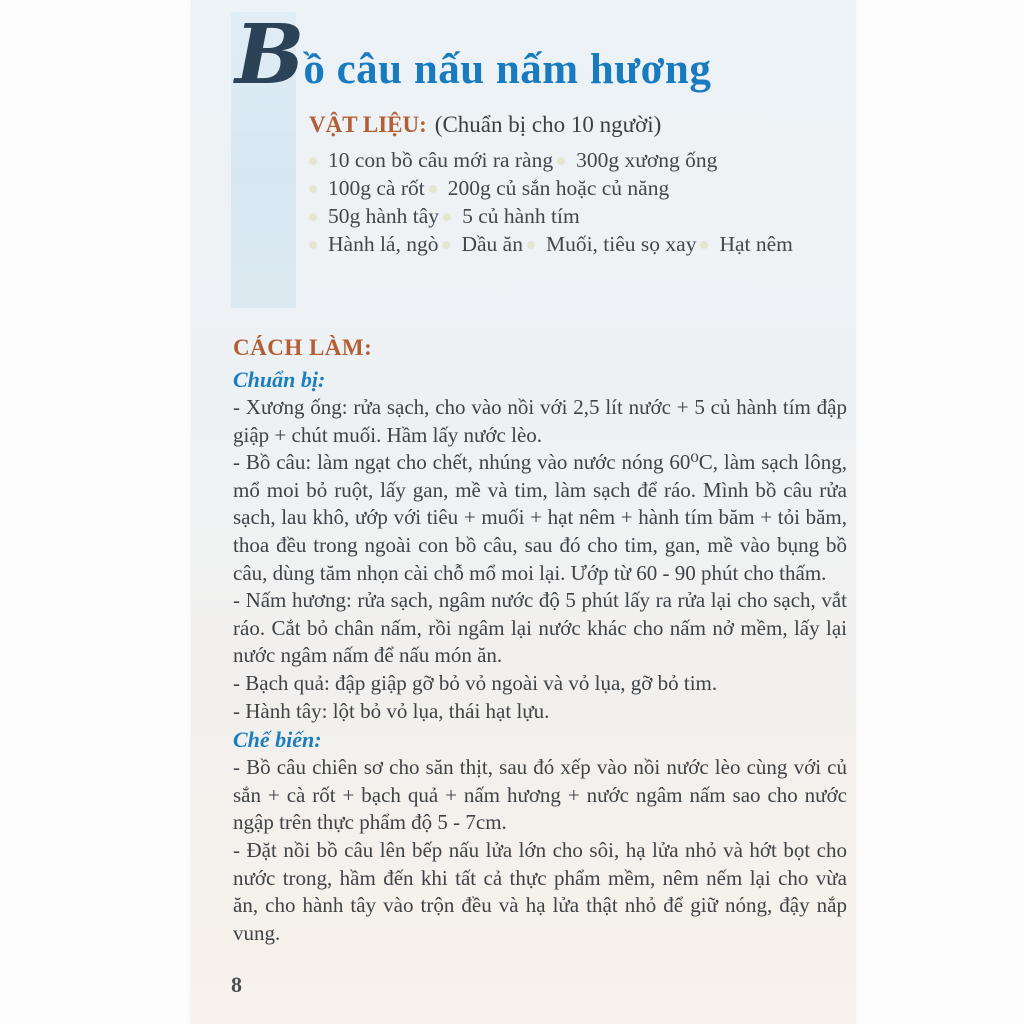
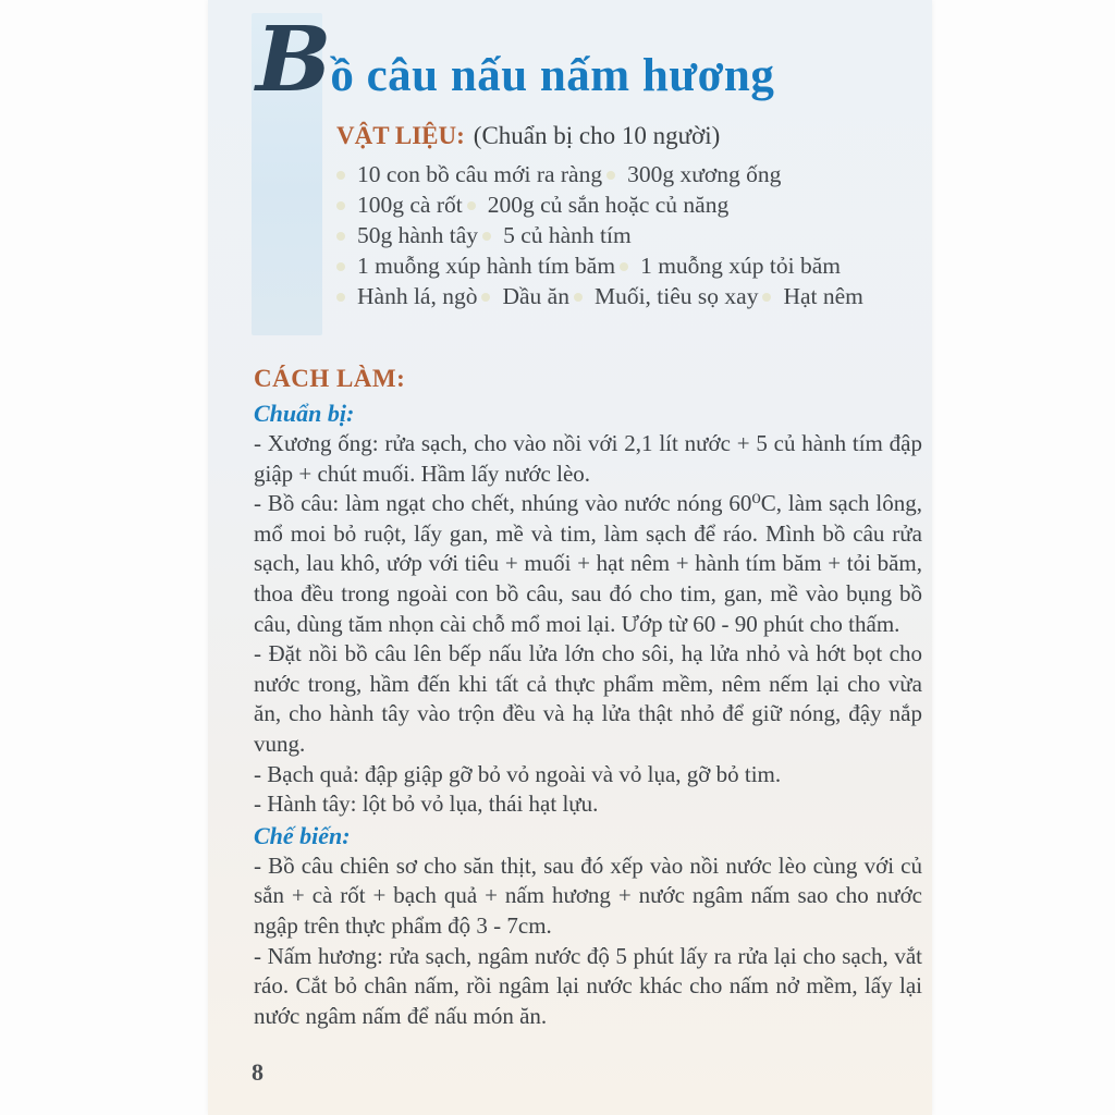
  B
  ồ câu nấu nấm hương
  VẬT LIỆU: (Chuẩn bị cho 10 người)
  10 con bồ câu mới ra ràng 300g xương ống
  100g cà rốt 200g củ sắn hoặc củ năng
  50g hành tây 5 củ hành tím
+ 1 muỗng xúp hành tím băm 1 muỗng xúp tỏi băm
  Hành lá, ngò Dầu ăn Muối, tiêu sọ xay Hạt nêm
  CÁCH LÀM:
  Chuẩn bị:
- - Xương ống: rửa sạch, cho vào nồi với 2,5 lít nước + 5 củ hành tím đập giập + chút muối. Hầm lấy nước lèo.
+ - Xương ống: rửa sạch, cho vào nồi với 2,1 lít nước + 5 củ hành tím đập giập + chút muối. Hầm lấy nước lèo.
  - Bồ câu: làm ngạt cho chết, nhúng vào nước nóng 60⁰C, làm sạch lông, mổ moi bỏ ruột, lấy gan, mề và tim, làm sạch để ráo. Mình bồ câu rửa sạch, lau khô, ướp với tiêu + muối + hạt nêm + hành tím băm + tỏi băm, thoa đều trong ngoài con bồ câu, sau đó cho tim, gan, mề vào bụng bồ câu, dùng tăm nhọn cài chỗ mổ moi lại. Ướp từ 60 - 90 phút cho thấm.
- - Nấm hương: rửa sạch, ngâm nước độ 5 phút lấy ra rửa lại cho sạch, vắt ráo. Cắt bỏ chân nấm, rồi ngâm lại nước khác cho nấm nở mềm, lấy lại nước ngâm nấm để nấu món ăn.
+ - Đặt nồi bồ câu lên bếp nấu lửa lớn cho sôi, hạ lửa nhỏ và hớt bọt cho nước trong, hầm đến khi tất cả thực phẩm mềm, nêm nếm lại cho vừa ăn, cho hành tây vào trộn đều và hạ lửa thật nhỏ để giữ nóng, đậy nắp vung.
  - Bạch quả: đập giập gỡ bỏ vỏ ngoài và vỏ lụa, gỡ bỏ tim.
  - Hành tây: lột bỏ vỏ lụa, thái hạt lựu.
  Chế biến:
- - Bồ câu chiên sơ cho săn thịt, sau đó xếp vào nồi nước lèo cùng với củ sắn + cà rốt + bạch quả + nấm hương + nước ngâm nấm sao cho nước ngập trên thực phẩm độ 5 - 7cm.
+ - Bồ câu chiên sơ cho săn thịt, sau đó xếp vào nồi nước lèo cùng với củ sắn + cà rốt + bạch quả + nấm hương + nước ngâm nấm sao cho nước ngập trên thực phẩm độ 3 - 7cm.
- - Đặt nồi bồ câu lên bếp nấu lửa lớn cho sôi, hạ lửa nhỏ và hớt bọt cho nước trong, hầm đến khi tất cả thực phẩm mềm, nêm nếm lại cho vừa ăn, cho hành tây vào trộn đều và hạ lửa thật nhỏ để giữ nóng, đậy nắp vung.
+ - Nấm hương: rửa sạch, ngâm nước độ 5 phút lấy ra rửa lại cho sạch, vắt ráo. Cắt bỏ chân nấm, rồi ngâm lại nước khác cho nấm nở mềm, lấy lại nước ngâm nấm để nấu món ăn.
  8
